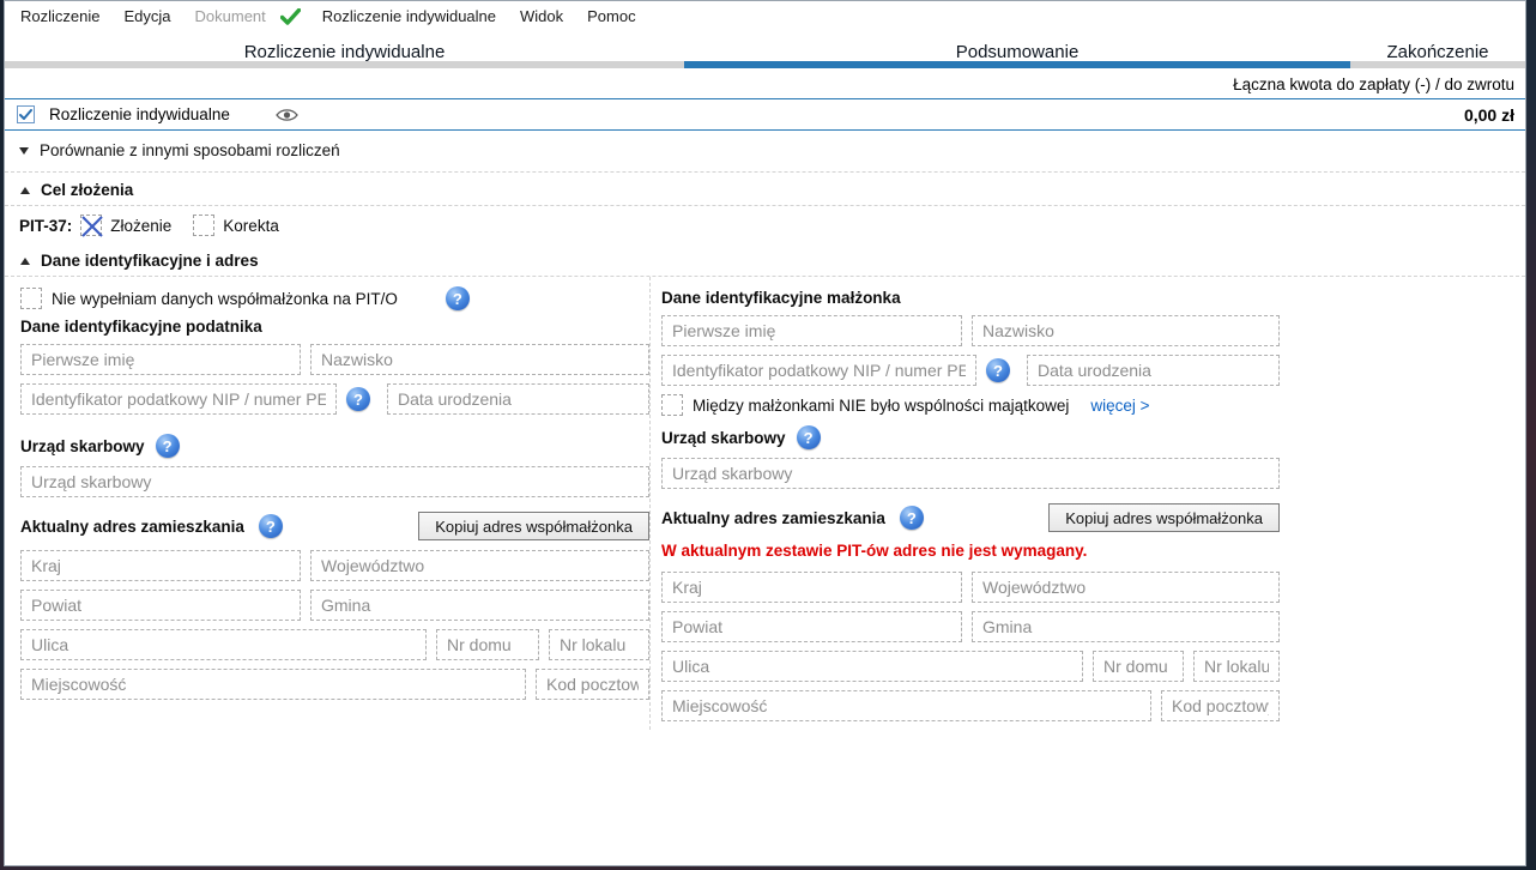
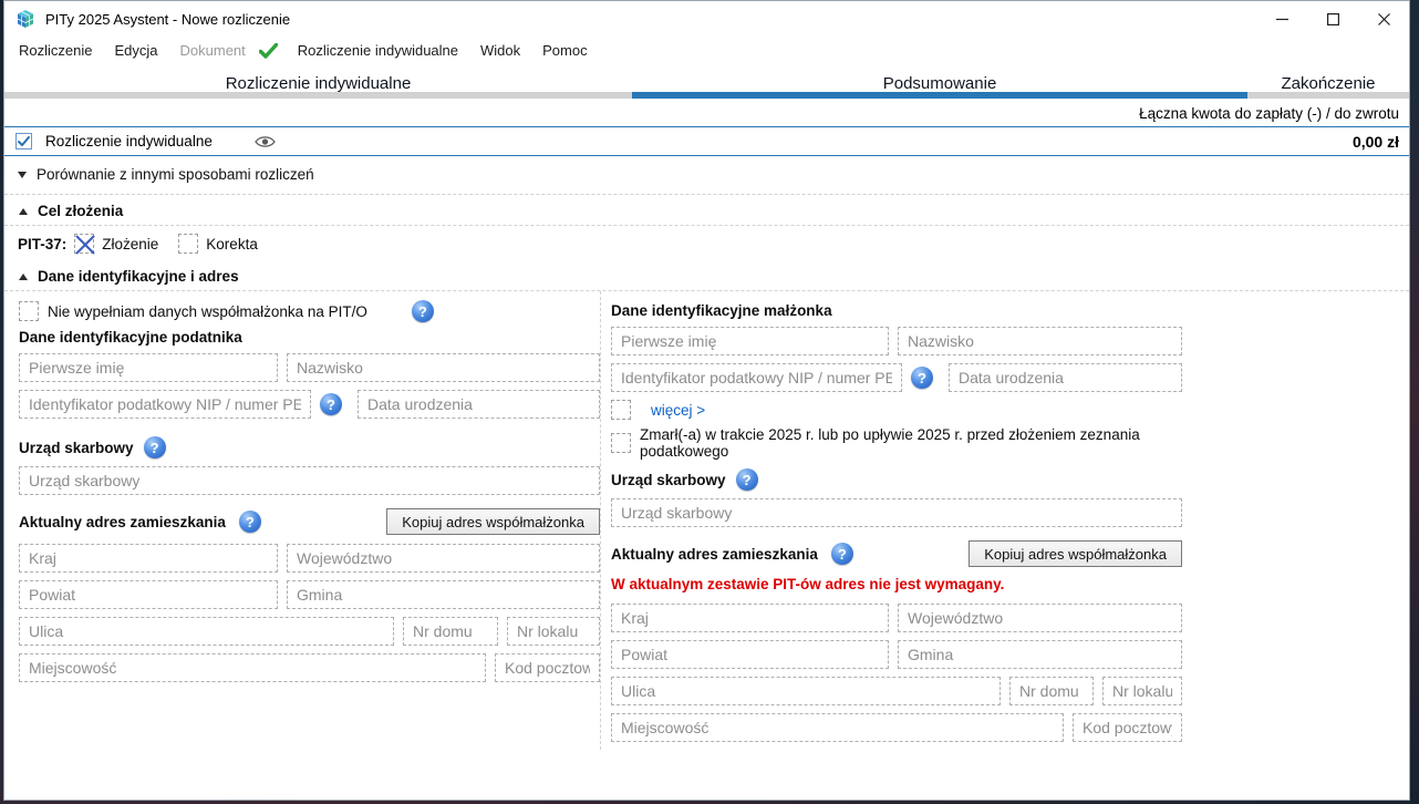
+ PITy 2025 Asystent - Nowe rozliczenie
  Rozliczenie
  Edycja
  Dokument
  Rozliczenie indywidualne
  Widok
  Pomoc
  Rozliczenie indywidualne
  Podsumowanie
  Zakończenie
  Łączna kwota do zapłaty (-) / do zwrotu
  Rozliczenie indywidualne
  0,00 zł
  Porównanie z innymi sposobami rozliczeń
  Cel złożenia
  PIT-37:
  Złożenie
  Korekta
  Dane identyfikacyjne i adres
  Nie wypełniam danych współmałżonka na PIT/O
  ?
  Dane identyfikacyjne podatnika
  Pierwsze imię
  Nazwisko
  Identyfikator podatkowy NIP / numer PE
  ?
  Data urodzenia
  Urząd skarbowy
  ?
  Urząd skarbowy
  Aktualny adres zamieszkania
  ?
  Kopiuj adres współmałżonka
  Kraj
  Województwo
  Powiat
  Gmina
  Ulica
  Nr domu
  Nr lokalu
  Miejscowość
  Kod pocztow
  Dane identyfikacyjne małżonka
  Pierwsze imię
  Nazwisko
  Identyfikator podatkowy NIP / numer PE
  ?
  Data urodzenia
- Między małżonkami NIE było wspólności majątkowej
  więcej >
+ Zmarł(-a) w trakcie 2025 r. lub po upływie 2025 r. przed złożeniem zeznania podatkowego
  Urząd skarbowy
  ?
  Urząd skarbowy
  Aktualny adres zamieszkania
  ?
  Kopiuj adres współmałżonka
  W aktualnym zestawie PIT-ów adres nie jest wymagany.
  Kraj
  Województwo
  Powiat
  Gmina
  Ulica
  Nr domu
  Nr lokalu
  Miejscowość
  Kod pocztow
